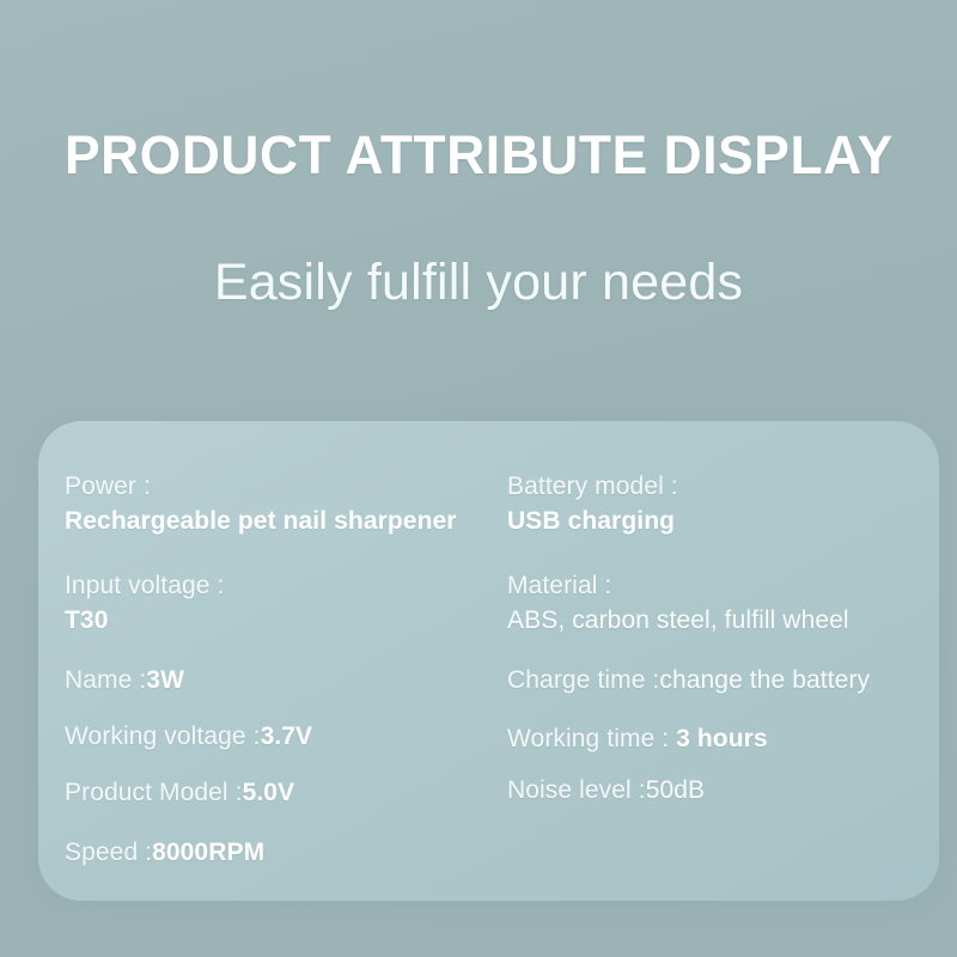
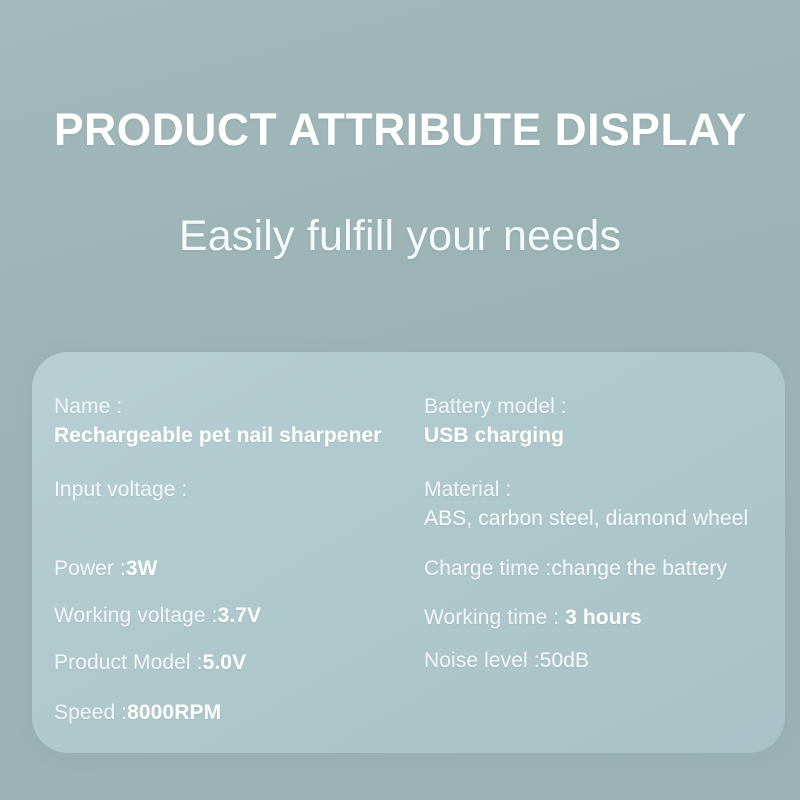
  PRODUCT ATTRIBUTE DISPLAY
  Easily fulfill your needs
- Power :
+ Name :
  Rechargeable pet nail sharpener
  Input voltage :
- T30
- Name :3W
+ Power :3W
  Working voltage :3.7V
  Product Model :5.0V
  Speed :8000RPM
  Battery model :
  USB charging
  Material :
- ABS, carbon steel, fulfill wheel
+ ABS, carbon steel, diamond wheel
  Charge time :change the battery
  Working time : 3 hours
  Noise level :50dB
